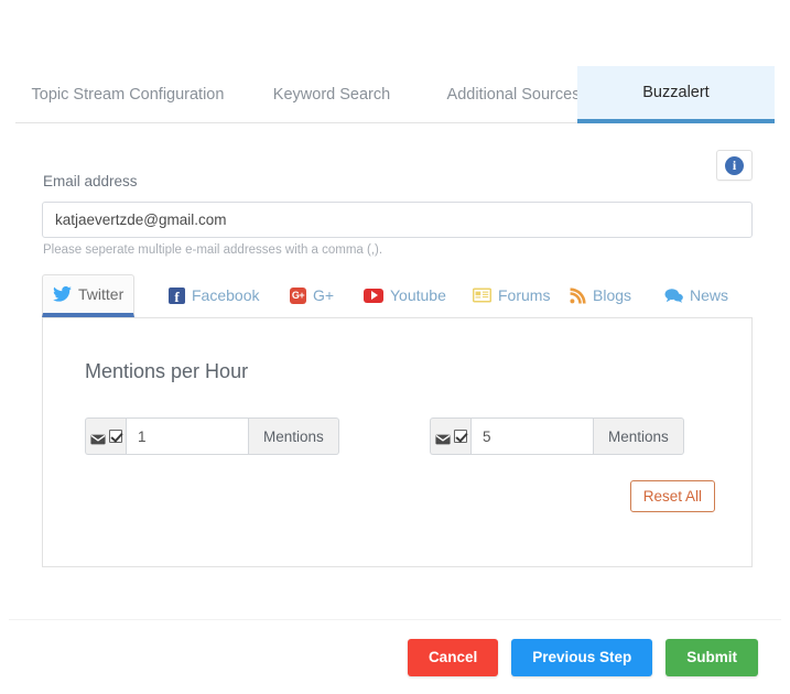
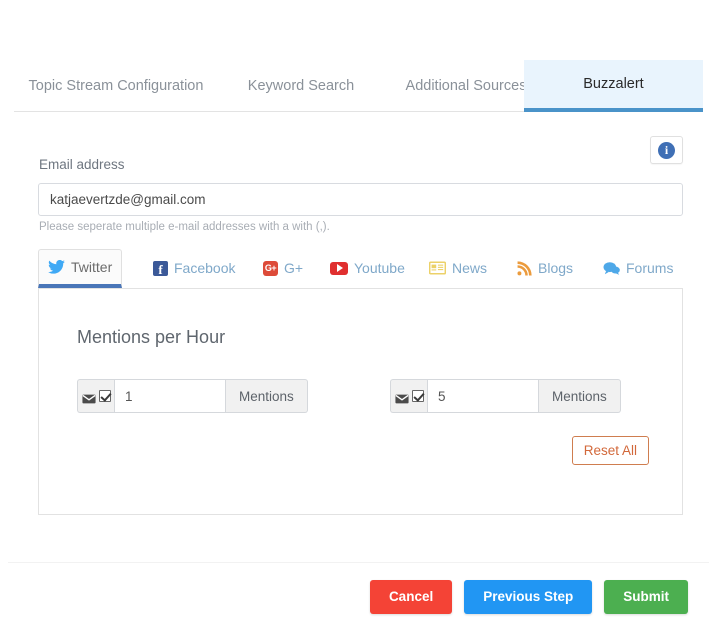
  Topic Stream Configuration
  Keyword Search
  Additional Sources
  Buzzalert
  i
  Email address
  katjaevertzde@gmail.com
- Please seperate multiple e-mail addresses with a comma (,).
+ Please seperate multiple e-mail addresses with a with (,).
  Twitter
  f
  Facebook
  G+
  G+
  Youtube
- Forums
+ News
  Blogs
- News
+ Forums
  Mentions per Hour
  1
  Mentions
  5
  Mentions
  Reset All
  Cancel
  Previous Step
  Submit
